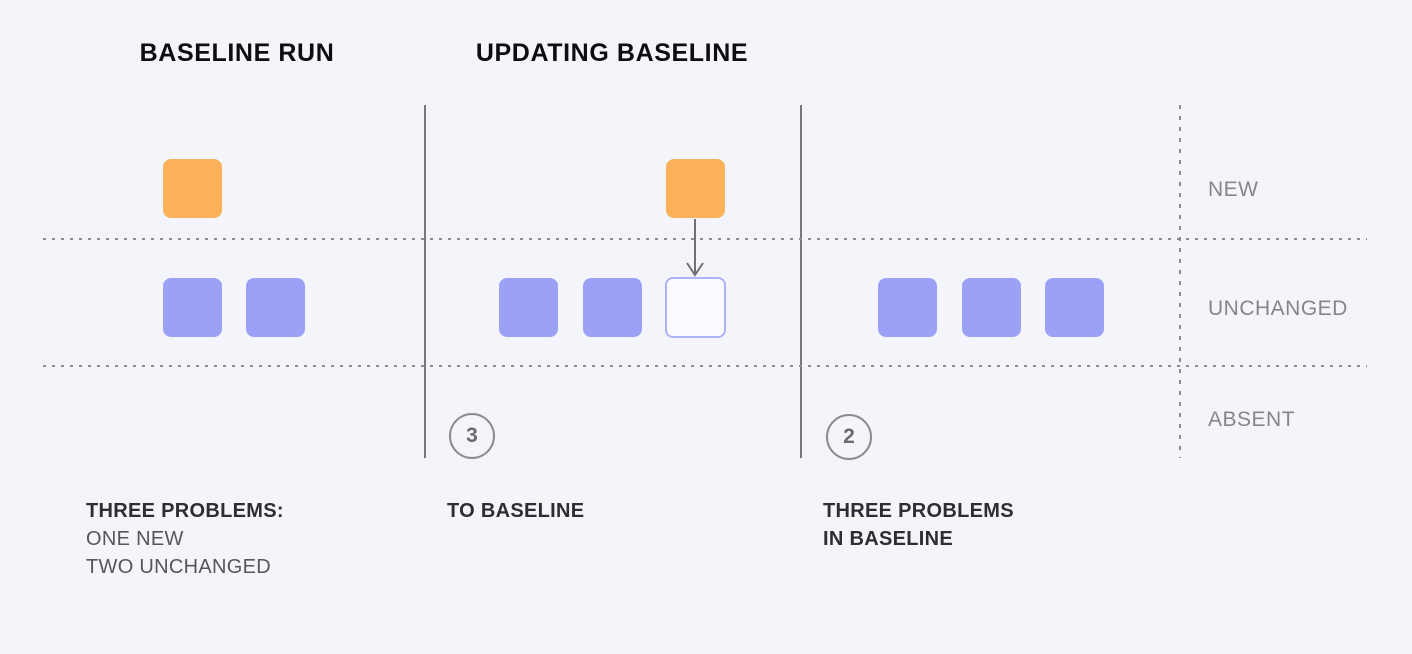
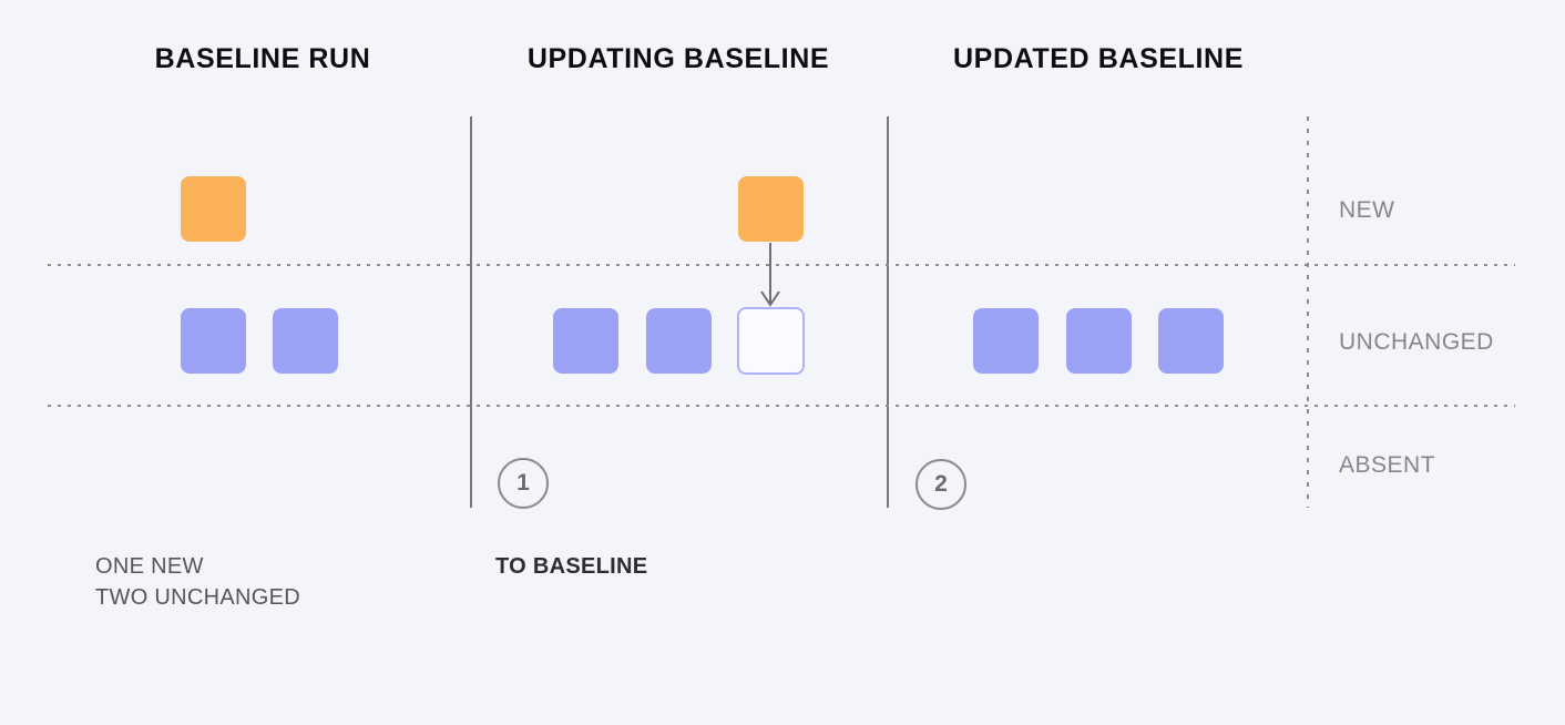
  BASELINE RUN
  UPDATING BASELINE
+ UPDATED BASELINE
  NEW
  UNCHANGED
  ABSENT
- 3
+ 1
  2
- THREE PROBLEMS:
  ONE NEW
  TWO UNCHANGED
  TO BASELINE
- THREE PROBLEMS
- IN BASELINE
